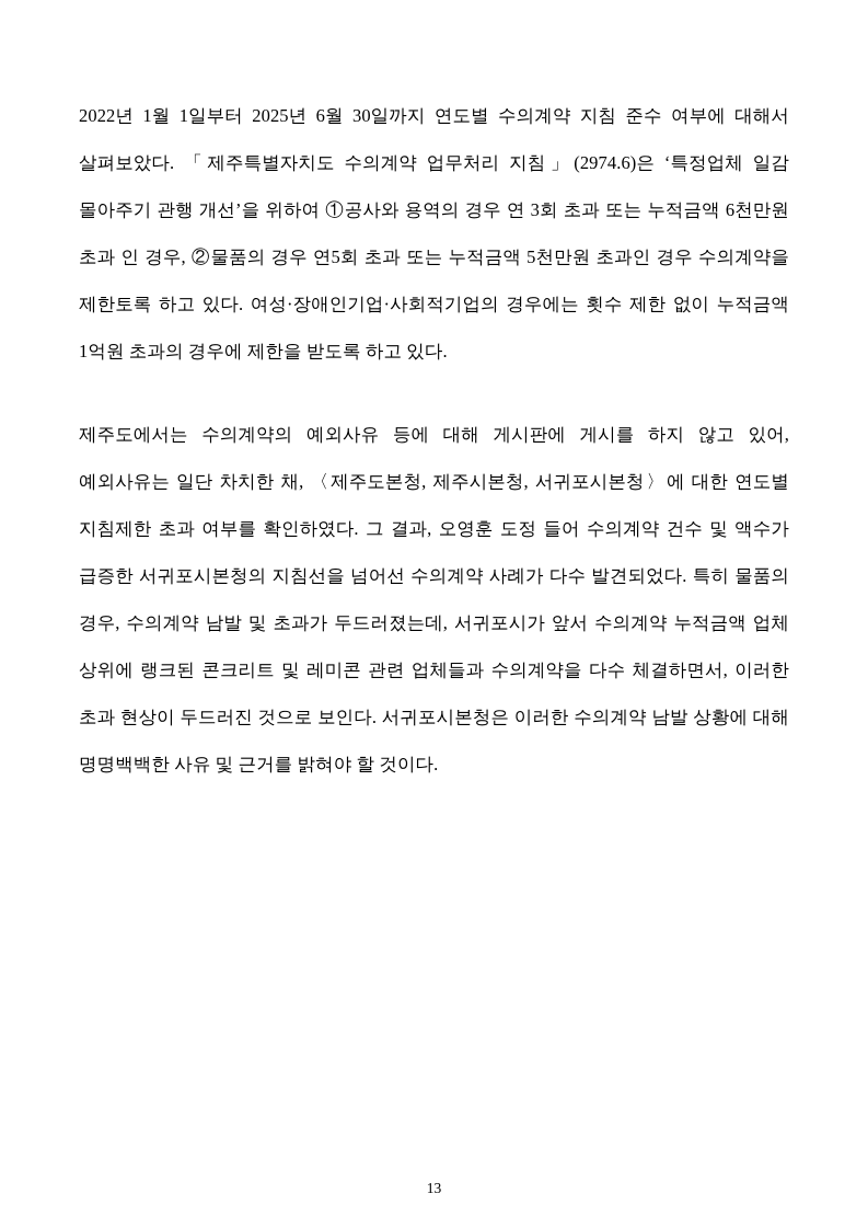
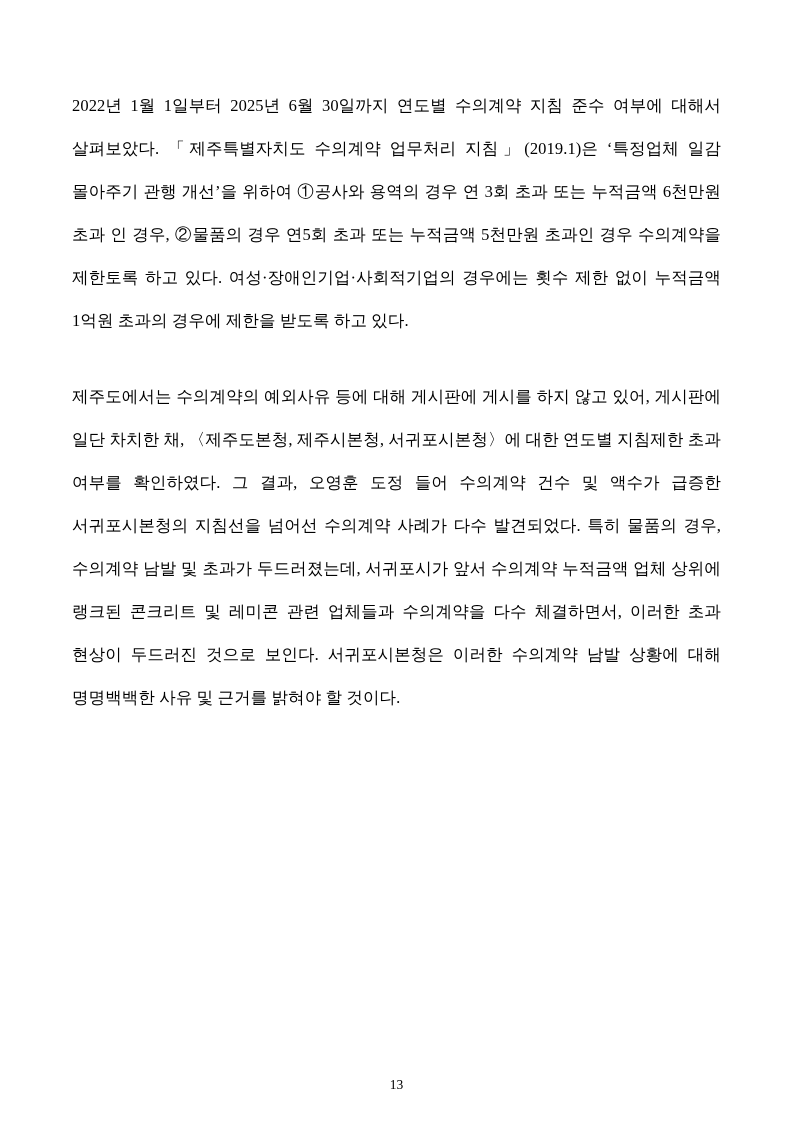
- 2022년 1월 1일부터 2025년 6월 30일까지 연도별 수의계약 지침 준수 여부에 대해서 살펴보았다. 「제주특별자치도 수의계약 업무처리 지침」(2974.6)은 ‘특정업체 일감 몰아주기 관행 개선’을 위하여 ①공사와 용역의 경우 연 3회 초과 또는 누적금액 6천만원 초과 인 경우, ②물품의 경우 연5회 초과 또는 누적금액 5천만원 초과인 경우 수의계약을 제한토록 하고 있다. 여성·장애인기업·사회적기업의 경우에는 횟수 제한 없이 누적금액 1억원 초과의 경우에 제한을 받도록 하고 있다.
+ 2022년 1월 1일부터 2025년 6월 30일까지 연도별 수의계약 지침 준수 여부에 대해서 살펴보았다. 「제주특별자치도 수의계약 업무처리 지침」(2019.1)은 ‘특정업체 일감 몰아주기 관행 개선’을 위하여 ①공사와 용역의 경우 연 3회 초과 또는 누적금액 6천만원 초과 인 경우, ②물품의 경우 연5회 초과 또는 누적금액 5천만원 초과인 경우 수의계약을 제한토록 하고 있다. 여성·장애인기업·사회적기업의 경우에는 횟수 제한 없이 누적금액 1억원 초과의 경우에 제한을 받도록 하고 있다.
- 제주도에서는 수의계약의 예외사유 등에 대해 게시판에 게시를 하지 않고 있어, 예외사유는 일단 차치한 채, 〈제주도본청, 제주시본청, 서귀포시본청〉에 대한 연도별 지침제한 초과 여부를 확인하였다. 그 결과, 오영훈 도정 들어 수의계약 건수 및 액수가 급증한 서귀포시본청의 지침선을 넘어선 수의계약 사례가 다수 발견되었다. 특히 물품의 경우, 수의계약 남발 및 초과가 두드러졌는데, 서귀포시가 앞서 수의계약 누적금액 업체 상위에 랭크된 콘크리트 및 레미콘 관련 업체들과 수의계약을 다수 체결하면서, 이러한 초과 현상이 두드러진 것으로 보인다. 서귀포시본청은 이러한 수의계약 남발 상황에 대해 명명백백한 사유 및 근거를 밝혀야 할 것이다.
+ 제주도에서는 수의계약의 예외사유 등에 대해 게시판에 게시를 하지 않고 있어, 게시판에 일단 차치한 채, 〈제주도본청, 제주시본청, 서귀포시본청〉에 대한 연도별 지침제한 초과 여부를 확인하였다. 그 결과, 오영훈 도정 들어 수의계약 건수 및 액수가 급증한 서귀포시본청의 지침선을 넘어선 수의계약 사례가 다수 발견되었다. 특히 물품의 경우, 수의계약 남발 및 초과가 두드러졌는데, 서귀포시가 앞서 수의계약 누적금액 업체 상위에 랭크된 콘크리트 및 레미콘 관련 업체들과 수의계약을 다수 체결하면서, 이러한 초과 현상이 두드러진 것으로 보인다. 서귀포시본청은 이러한 수의계약 남발 상황에 대해 명명백백한 사유 및 근거를 밝혀야 할 것이다.
  13
